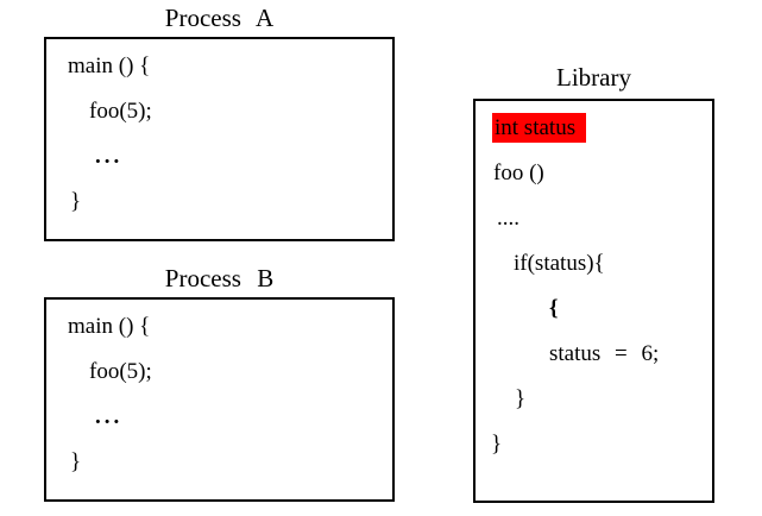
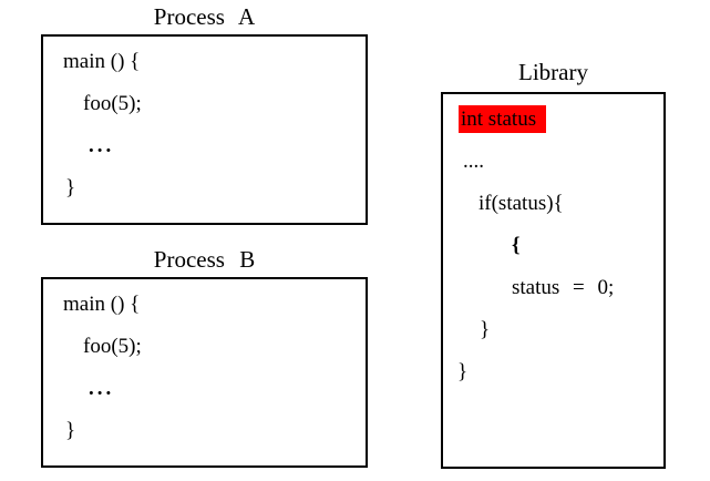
  Process A
  main () {
  foo(5);
  ...
  }
  Process B
  main () {
  foo(5);
  ...
  }
  Library
  int status
- foo ()
  ....
  if(status){
  {
- status = 6;
+ status = 0;
  }
  }
